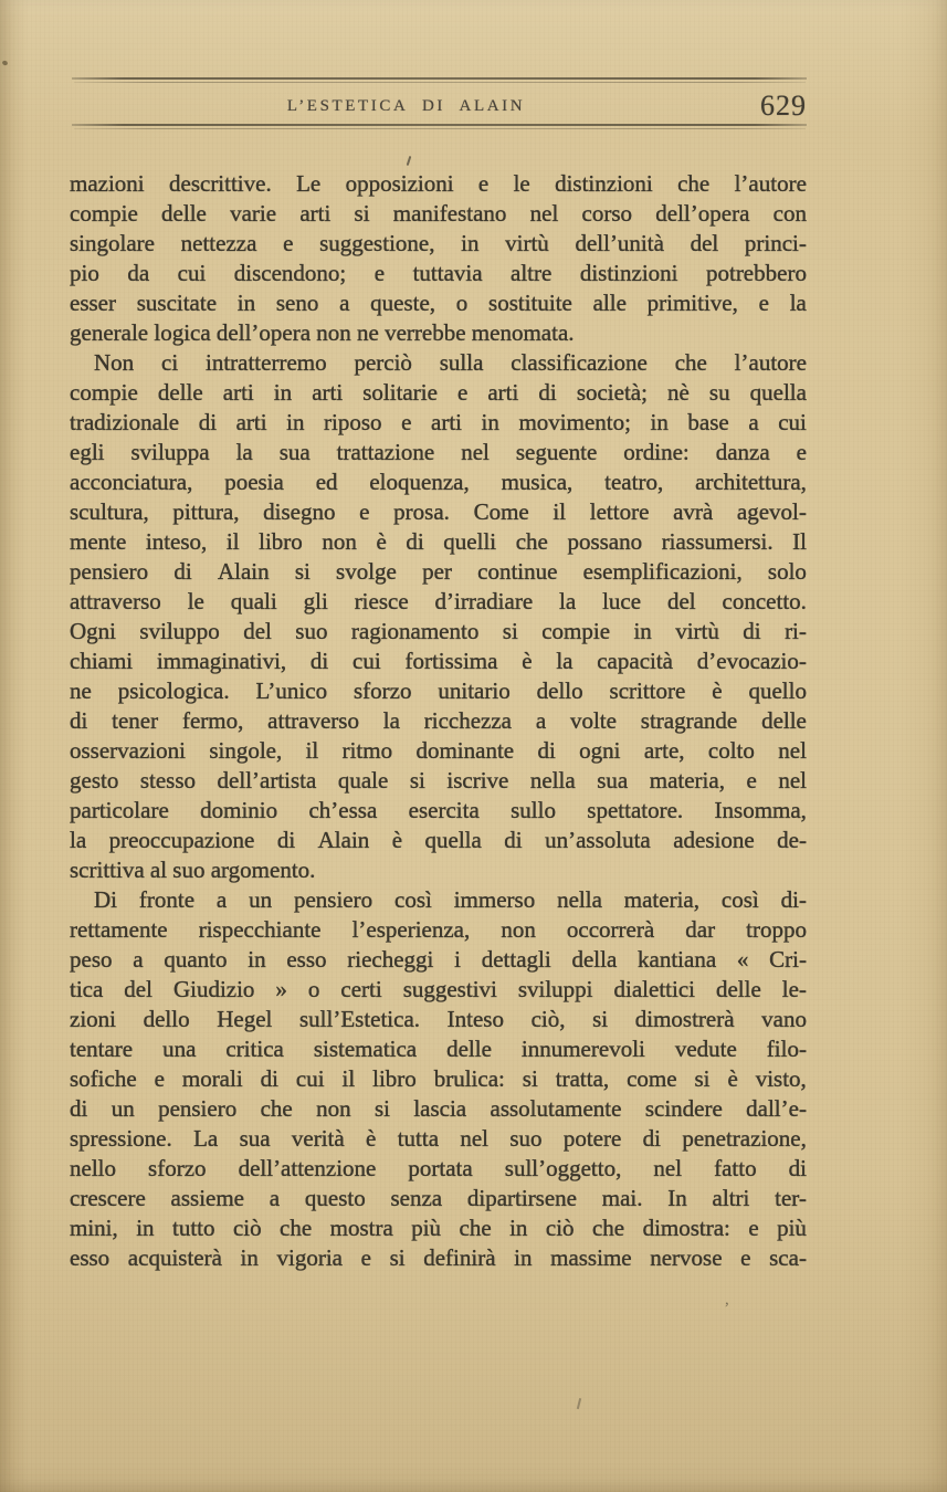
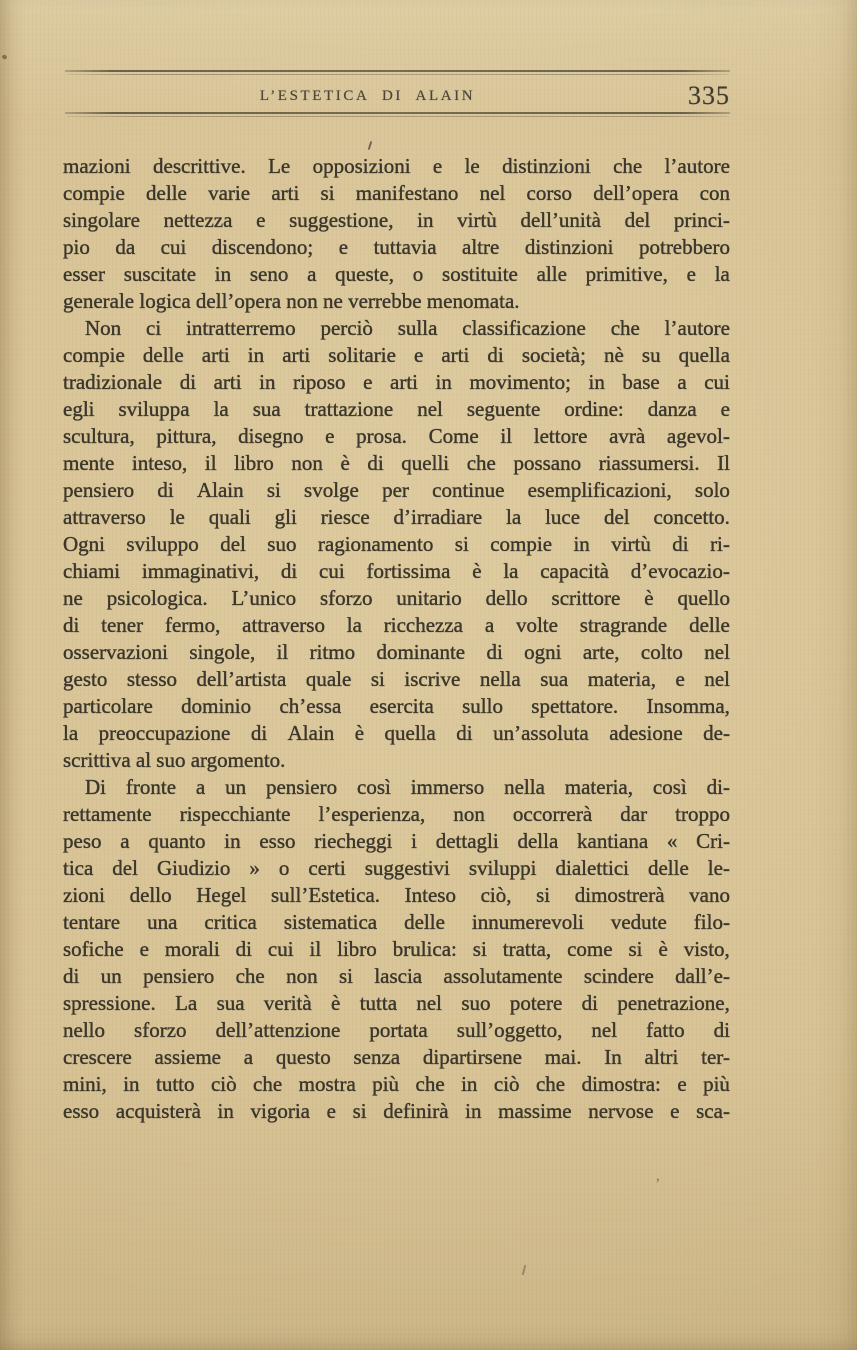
  L’ESTETICA DI ALAIN
- 629
+ 335
  mazioni
  descrittive.
  Le
  opposizioni
  e
  le
  distinzioni
  che
  l’autore
  compie
  delle
  varie
  arti
  si
  manifestano
  nel
  corso
  dell’opera
  con
  singolare
  nettezza
  e
  suggestione,
  in
  virtù
  dell’unità
  del
  princi-
  pio
  da
  cui
  discendono;
  e
  tuttavia
  altre
  distinzioni
  potrebbero
  esser
  suscitate
  in
  seno
  a
  queste,
  o
  sostituite
  alle
  primitive,
  e
  la
  generale logica dell’opera non ne verrebbe menomata.
  Non
  ci
  intratterremo
  perciò
  sulla
  classificazione
  che
  l’autore
  compie
  delle
  arti
  in
  arti
  solitarie
  e
  arti
  di
  società;
  nè
  su
  quella
  tradizionale
  di
  arti
  in
  riposo
  e
  arti
  in
  movimento;
  in
  base
  a
  cui
  egli
  sviluppa
  la
  sua
  trattazione
  nel
  seguente
  ordine:
  danza
  e
- acconciatura,
- poesia
- ed
- eloquenza,
- musica,
- teatro,
- architettura,
  scultura,
  pittura,
  disegno
  e
  prosa.
  Come
  il
  lettore
  avrà
  agevol-
  mente
  inteso,
  il
  libro
  non
  è
  di
  quelli
  che
  possano
  riassumersi.
  Il
  pensiero
  di
  Alain
  si
  svolge
  per
  continue
  esemplificazioni,
  solo
  attraverso
  le
  quali
  gli
  riesce
  d’irradiare
  la
  luce
  del
  concetto.
  Ogni
  sviluppo
  del
  suo
  ragionamento
  si
  compie
  in
  virtù
  di
  ri-
  chiami
  immaginativi,
  di
  cui
  fortissima
  è
  la
  capacità
  d’evocazio-
  ne
  psicologica.
  L’unico
  sforzo
  unitario
  dello
  scrittore
  è
  quello
  di
  tener
  fermo,
  attraverso
  la
  ricchezza
  a
  volte
  stragrande
  delle
  osservazioni
  singole,
  il
  ritmo
  dominante
  di
  ogni
  arte,
  colto
  nel
  gesto
  stesso
  dell’artista
  quale
  si
  iscrive
  nella
  sua
  materia,
  e
  nel
  particolare
  dominio
  ch’essa
  esercita
  sullo
  spettatore.
  Insomma,
  la
  preoccupazione
  di
  Alain
  è
  quella
  di
  un’assoluta
  adesione
  de-
  scrittiva al suo argomento.
  Di
  fronte
  a
  un
  pensiero
  così
  immerso
  nella
  materia,
  così
  di-
  rettamente
  rispecchiante
  l’esperienza,
  non
  occorrerà
  dar
  troppo
  peso
  a
  quanto
  in
  esso
  riecheggi
  i
  dettagli
  della
  kantiana
  «
  Cri-
  tica
  del
  Giudizio
  »
  o
  certi
  suggestivi
  sviluppi
  dialettici
  delle
  le-
  zioni
  dello
  Hegel
  sull’Estetica.
  Inteso
  ciò,
  si
  dimostrerà
  vano
  tentare
  una
  critica
  sistematica
  delle
  innumerevoli
  vedute
  filo-
  sofiche
  e
  morali
  di
  cui
  il
  libro
  brulica:
  si
  tratta,
  come
  si
  è
  visto,
  di
  un
  pensiero
  che
  non
  si
  lascia
  assolutamente
  scindere
  dall’e-
  spressione.
  La
  sua
  verità
  è
  tutta
  nel
  suo
  potere
  di
  penetrazione,
  nello
  sforzo
  dell’attenzione
  portata
  sull’oggetto,
  nel
  fatto
  di
  crescere
  assieme
  a
  questo
  senza
  dipartirsene
  mai.
  In
  altri
  ter-
  mini,
  in
  tutto
  ciò
  che
  mostra
  più
  che
  in
  ciò
  che
  dimostra:
  e
  più
  esso
  acquisterà
  in
  vigoria
  e
  si
  definirà
  in
  massime
  nervose
  e
  sca-
  ,
